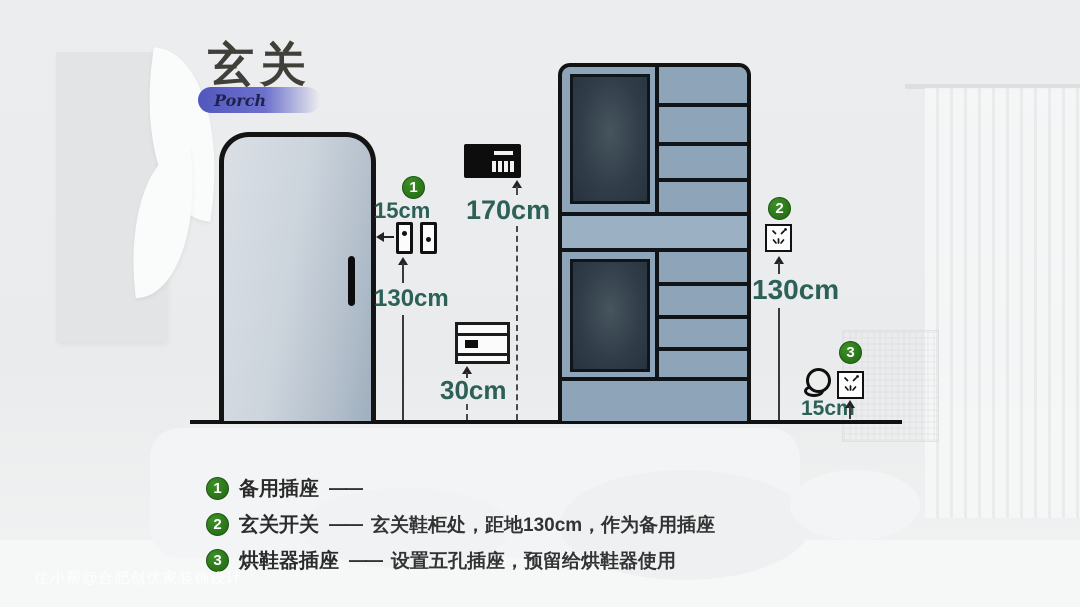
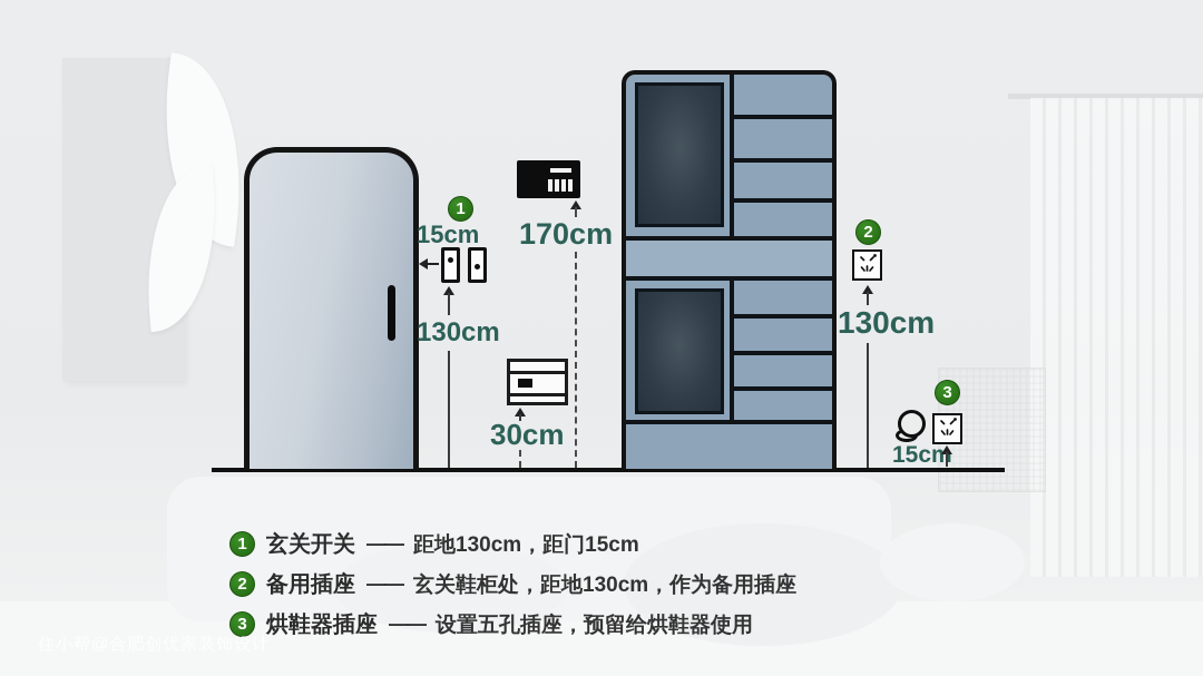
- 玄关
- Porch
  1
  15cm
  130cm
  170cm
  30cm
  2
  130cm
  3
  15cm
  1
- 备用插座
+ 玄关开关
  ——
+ 距地130cm，距门15cm
  2
- 玄关开关
+ 备用插座
  ——
  玄关鞋柜处，距地130cm，作为备用插座
  3
  烘鞋器插座
  ——
  设置五孔插座，预留给烘鞋器使用
  住小帮@合肥创优家装饰设计
